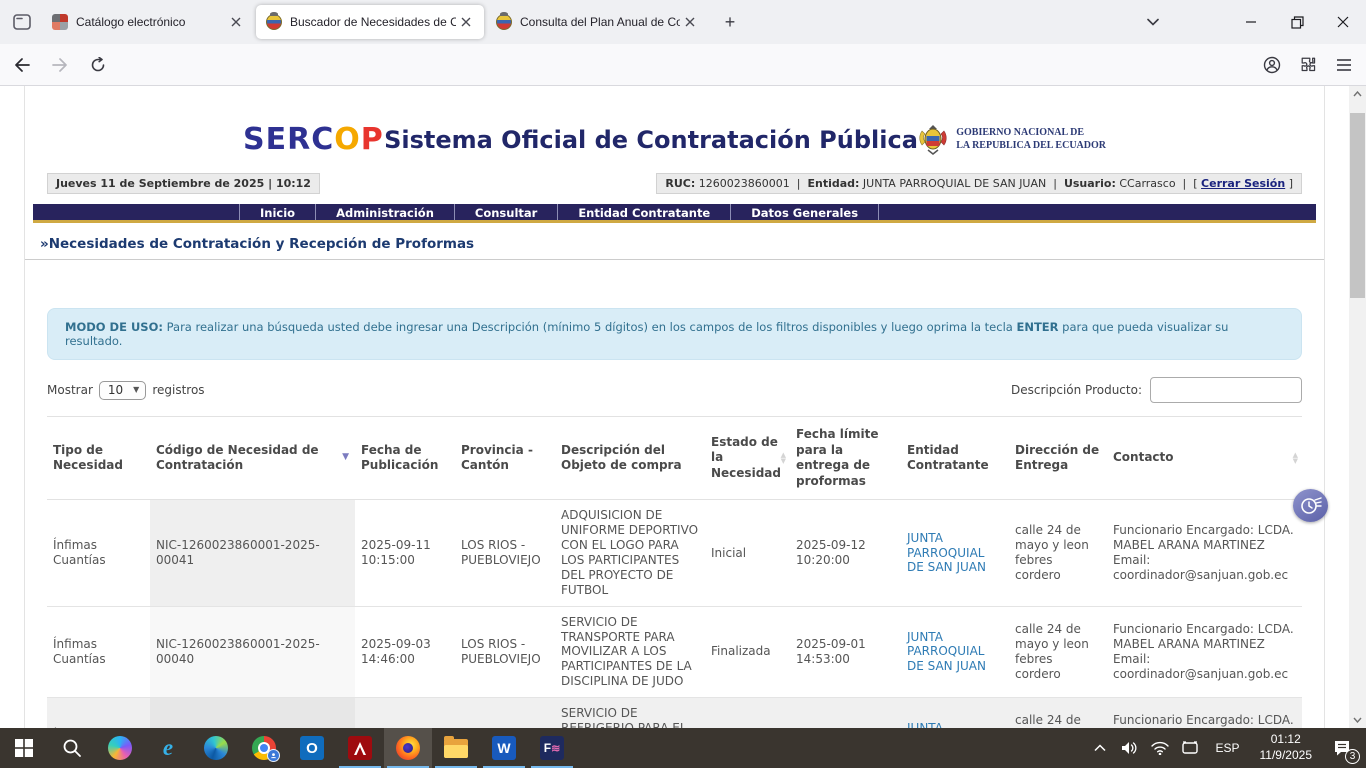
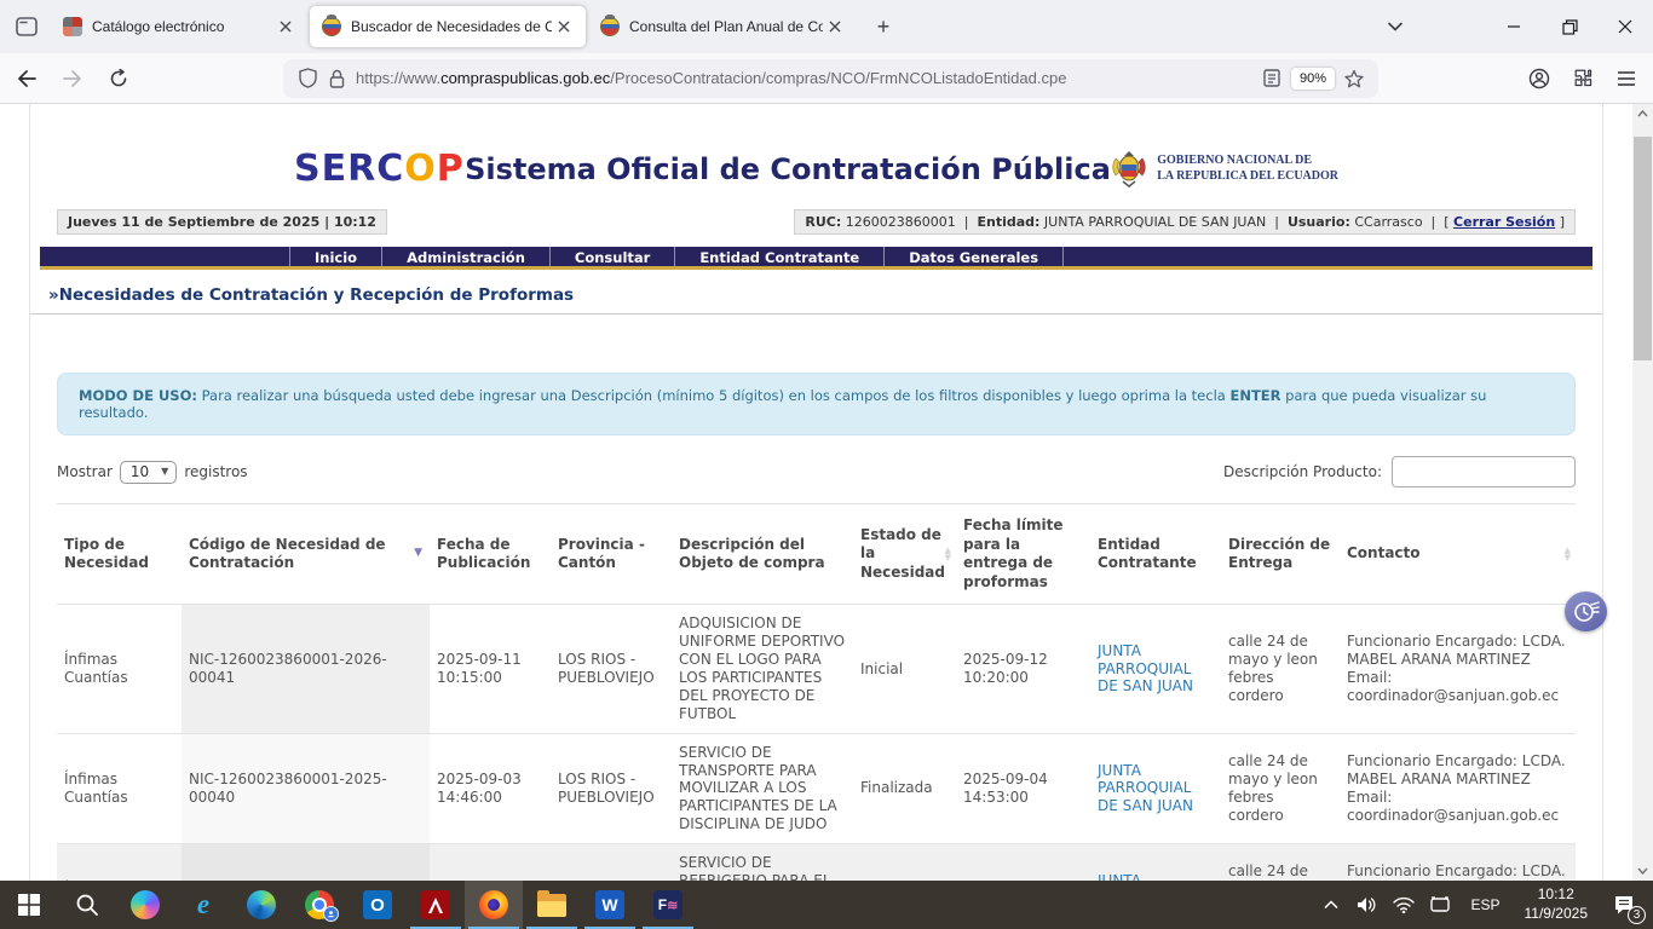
  Catálogo electrónico
  Buscador de Necesidades de C
  Consulta del Plan Anual de Co
  +
+ https://www.compraspublicas.gob.ec/ProcesoContratacion/compras/NCO/FrmNCOListadoEntidad.cpe
+ 90%
  SERCOP
  Sistema Oficial de Contratación Pública
  GOBIERNO NACIONAL DE
  LA REPUBLICA DEL ECUADOR
  Jueves 11 de Septiembre de 2025 | 10:12
  RUC: 1260023860001 | Entidad: JUNTA PARROQUIAL DE SAN JUAN | Usuario: CCarrasco | [ Cerrar Sesión ]
  Inicio
  Administración
  Consultar
  Entidad Contratante
  Datos Generales
  »Necesidades de Contratación y Recepción de Proformas
  MODO DE USO: Para realizar una búsqueda usted debe ingresar una Descripción (mínimo 5 dígitos) en los campos de los filtros disponibles y luego oprima la tecla ENTER para que pueda visualizar su resultado.
  Mostrar
  10
  ▼
  registros
  Descripción Producto:
  Tipo de Necesidad	Código de Necesidad de Contratación▼	Fecha de Publicación	Provincia - Cantón	Descripción del Objeto de compra	Estado de la Necesidad▲▼	Fecha límite para la entrega de proformas	Entidad Contratante	Dirección de Entrega	Contacto ▲▼
- Ínfimas Cuantías	NIC-1260023860001-2025-00041	2025-09-11 10:15:00	LOS RIOS - PUEBLOVIEJO	ADQUISICION DE UNIFORME DEPORTIVO CON EL LOGO PARA LOS PARTICIPANTES DEL PROYECTO DE FUTBOL	Inicial	2025-09-12 10:20:00	JUNTA PARROQUIAL DE SAN JUAN	calle 24 de mayo y leon febres cordero	Funcionario Encargado: LCDA. MABEL ARANA MARTINEZEmail: coordinador@sanjuan.gob.ec
+ Ínfimas Cuantías	NIC-1260023860001-2026-00041	2025-09-11 10:15:00	LOS RIOS - PUEBLOVIEJO	ADQUISICION DE UNIFORME DEPORTIVO CON EL LOGO PARA LOS PARTICIPANTES DEL PROYECTO DE FUTBOL	Inicial	2025-09-12 10:20:00	JUNTA PARROQUIAL DE SAN JUAN	calle 24 de mayo y leon febres cordero	Funcionario Encargado: LCDA. MABEL ARANA MARTINEZEmail: coordinador@sanjuan.gob.ec
- Ínfimas Cuantías	NIC-1260023860001-2025-00040	2025-09-03 14:46:00	LOS RIOS - PUEBLOVIEJO	SERVICIO DE TRANSPORTE PARA MOVILIZAR A LOS PARTICIPANTES DE LA DISCIPLINA DE JUDO	Finalizada	2025-09-01 14:53:00	JUNTA PARROQUIAL DE SAN JUAN	calle 24 de mayo y leon febres cordero	Funcionario Encargado: LCDA. MABEL ARANA MARTINEZEmail: coordinador@sanjuan.gob.ec
+ Ínfimas Cuantías	NIC-1260023860001-2025-00040	2025-09-03 14:46:00	LOS RIOS - PUEBLOVIEJO	SERVICIO DE TRANSPORTE PARA MOVILIZAR A LOS PARTICIPANTES DE LA DISCIPLINA DE JUDO	Finalizada	2025-09-04 14:53:00	JUNTA PARROQUIAL DE SAN JUAN	calle 24 de mayo y leon febres cordero	Funcionario Encargado: LCDA. MABEL ARANA MARTINEZEmail: coordinador@sanjuan.gob.ec
  e
  O
  W
  F
  ≋
  ESP
- 01:12
+ 10:12
  11/9/2025
  3
